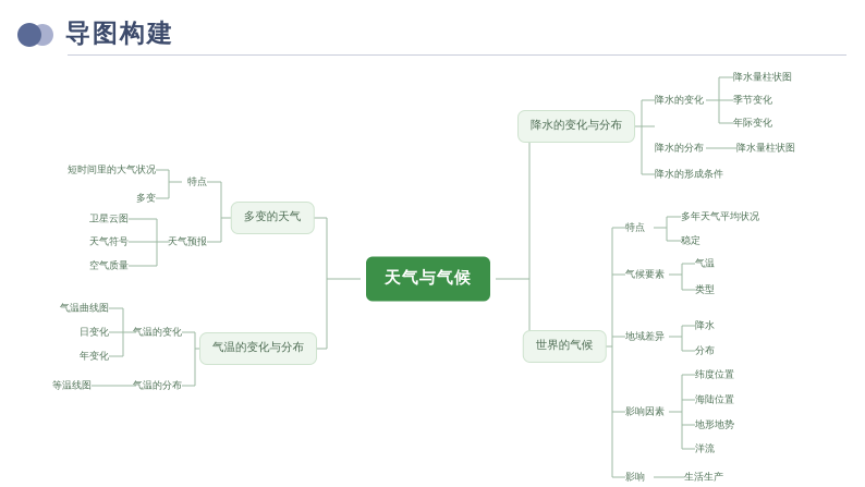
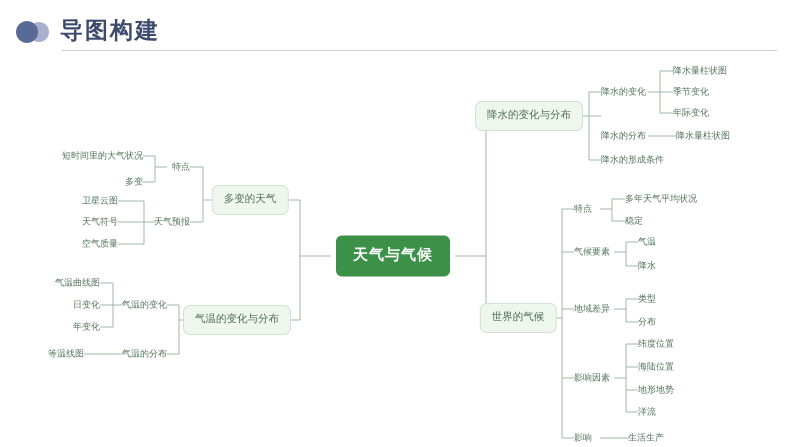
  导图构建
  天气与气候
  多变的天气
  气温的变化与分布
  降水的变化与分布
  世界的气候
  特点
  短时间里的大气状况
  多变
  天气预报
  卫星云图
  天气符号
  空气质量
  气温的变化
  气温曲线图
  日变化
  年变化
  气温的分布
  等温线图
  降水的变化
  降水量柱状图
  季节变化
  年际变化
  降水的分布
  降水量柱状图
  降水的形成条件
  特点
  多年天气平均状况
  稳定
  气候要素
  气温
- 类型
+ 降水
  地域差异
- 降水
+ 类型
  分布
  影响因素
  纬度位置
  海陆位置
  地形地势
  洋流
  影响
  生活生产
